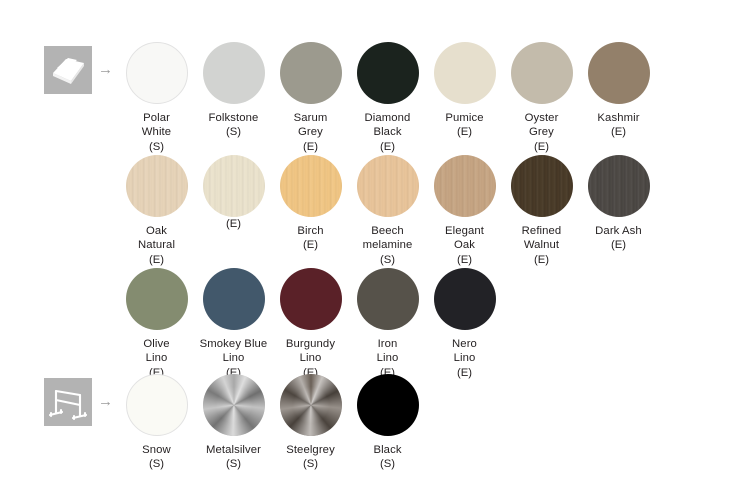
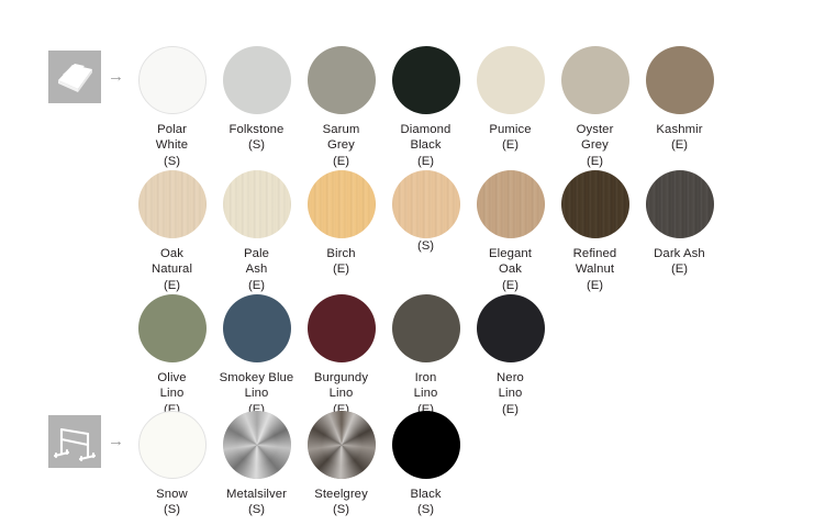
  →
  Polar
  White
  (S)
  Folkstone
  (S)
  Sarum
  Grey
  (E)
  Diamond
  Black
  (E)
  Pumice
  (E)
  Oyster
  Grey
  (E)
  Kashmir
  (E)
  Oak
  Natural
  (E)
+ Pale
+ Ash
  (E)
  Birch
  (E)
- Beech
- melamine
  (S)
  Elegant
  Oak
  (E)
  Refined
  Walnut
  (E)
  Dark Ash
  (E)
  Olive
  Lino
  (E)
  Smokey Blue
  Lino
  (E)
  Burgundy
  Lino
  (E)
  Iron
  Lino
  (E)
  Nero
  Lino
  (E)
  →
  Snow
  (S)
  Metalsilver
  (S)
  Steelgrey
  (S)
  Black
  (S)
